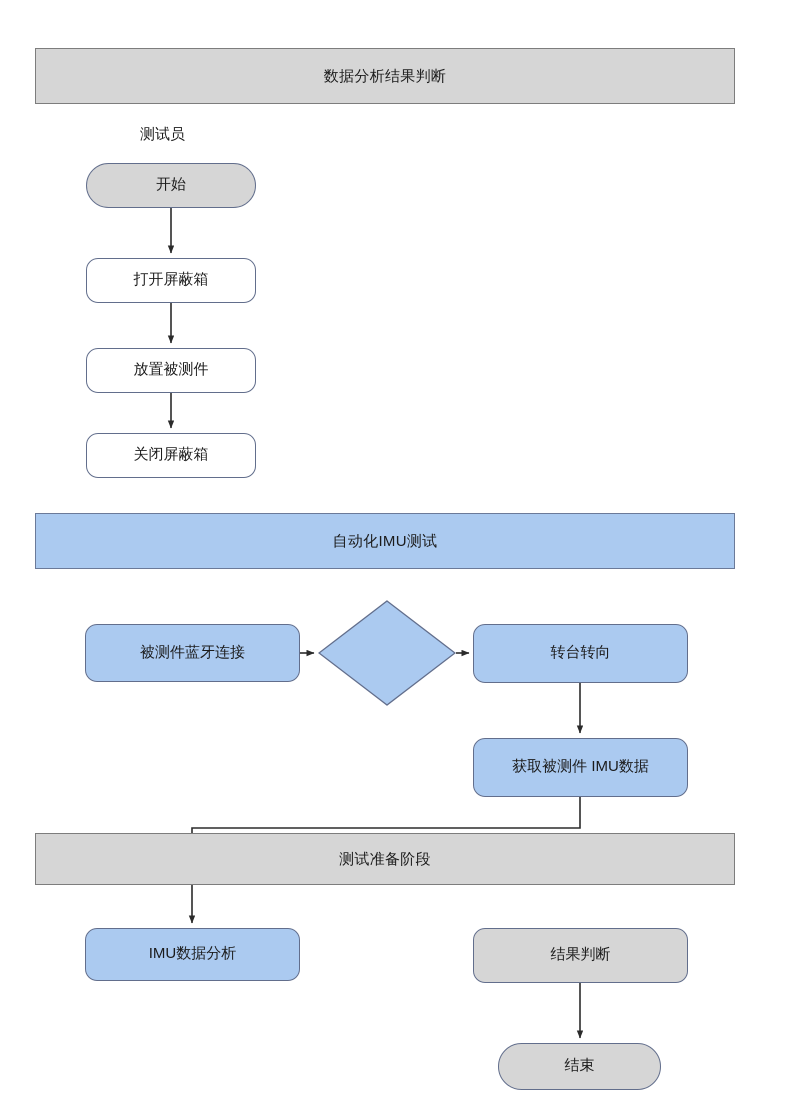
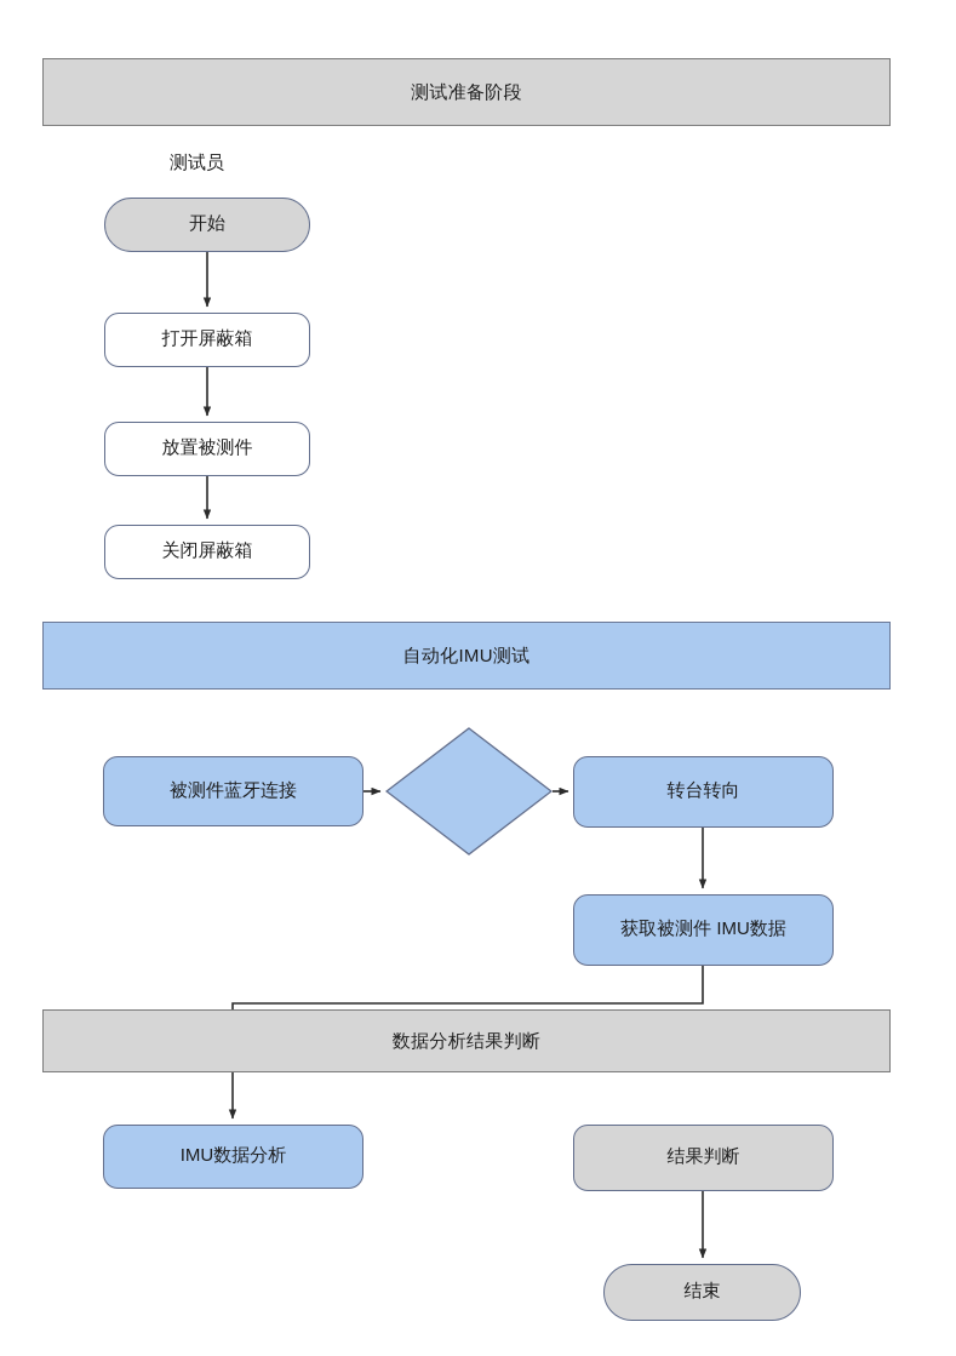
- 数据分析结果判断
+ 测试准备阶段
  测试员
  开始
  打开屏蔽箱
  放置被测件
  关闭屏蔽箱
  自动化IMU测试
  被测件蓝牙连接
  转台转向
  获取被测件 IMU数据
- 测试准备阶段
+ 数据分析结果判断
  IMU数据分析
  结果判断
  结束
